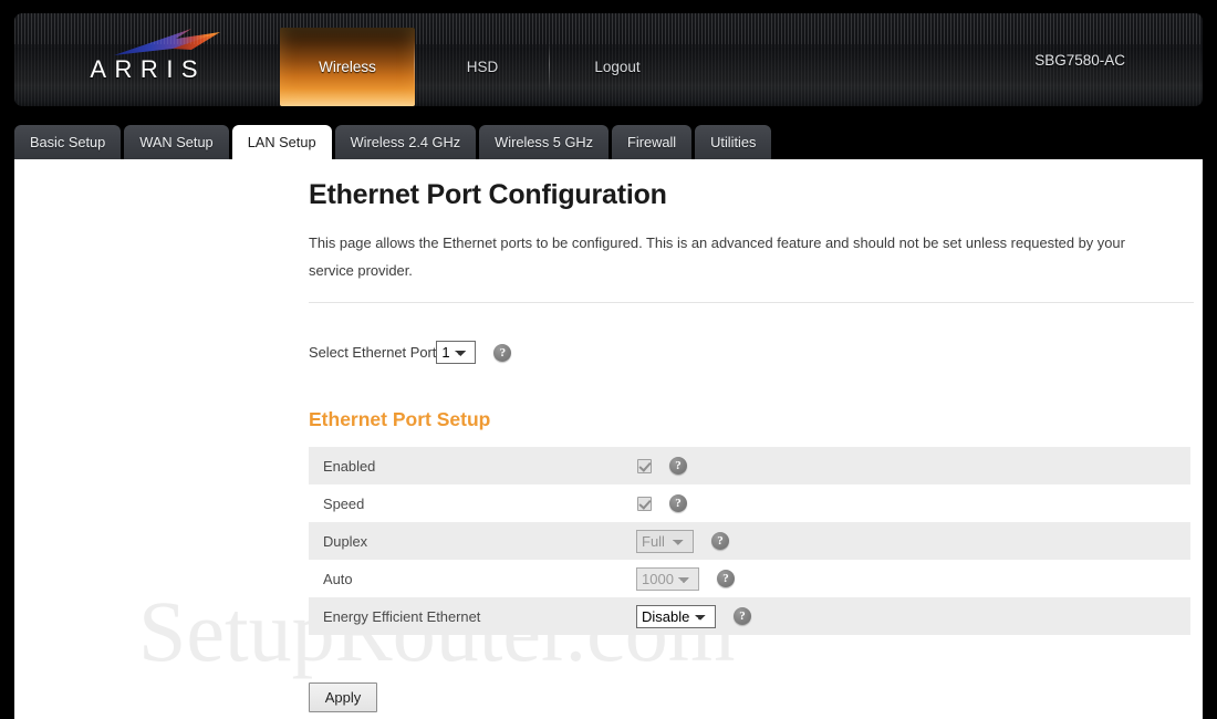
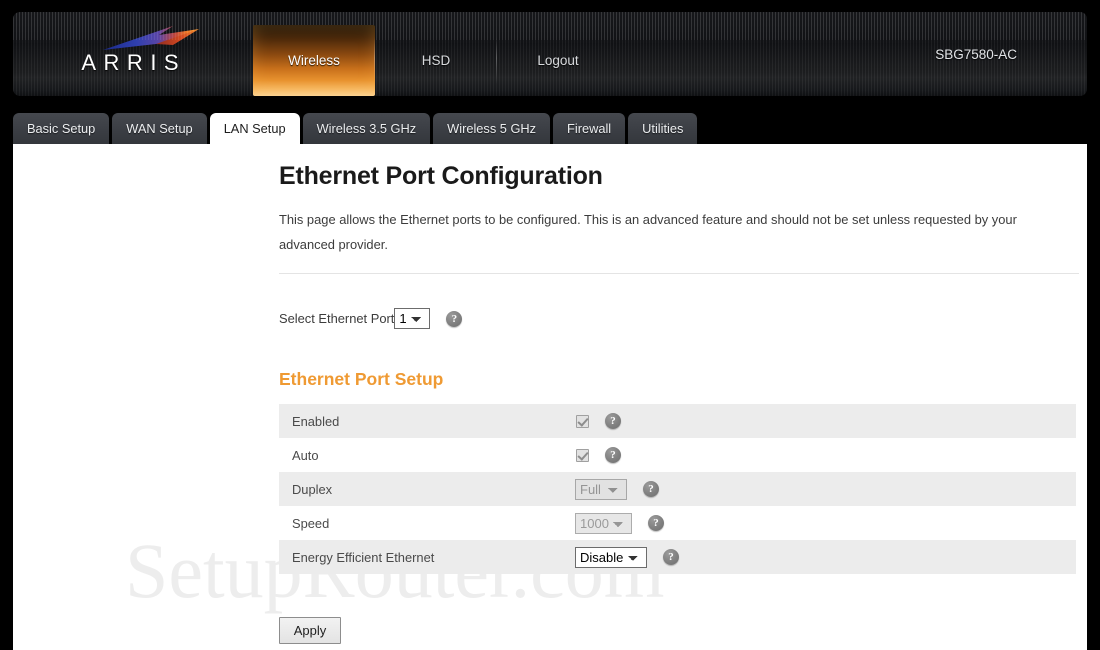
  ARRIS
  Wireless
  HSD
  Logout
  SBG7580-AC
  Basic Setup
  WAN Setup
  LAN Setup
- Wireless 2.4 GHz
+ Wireless 3.5 GHz
  Wireless 5 GHz
  Firewall
  Utilities
  Ethernet Port Configuration
- This page allows the Ethernet ports to be configured. This is an advanced feature and should not be set unless requested by your service provider.
+ This page allows the Ethernet ports to be configured. This is an advanced feature and should not be set unless requested by your advanced provider.
  Select Ethernet Port
  1
  ?
  Ethernet Port Setup
  Enabled	?
- Speed	?
+ Auto	?
  Duplex	Full ?
- Auto	1000 ?
+ Speed	1000 ?
  Energy Efficient Ethernet	Disable ?
  Apply
